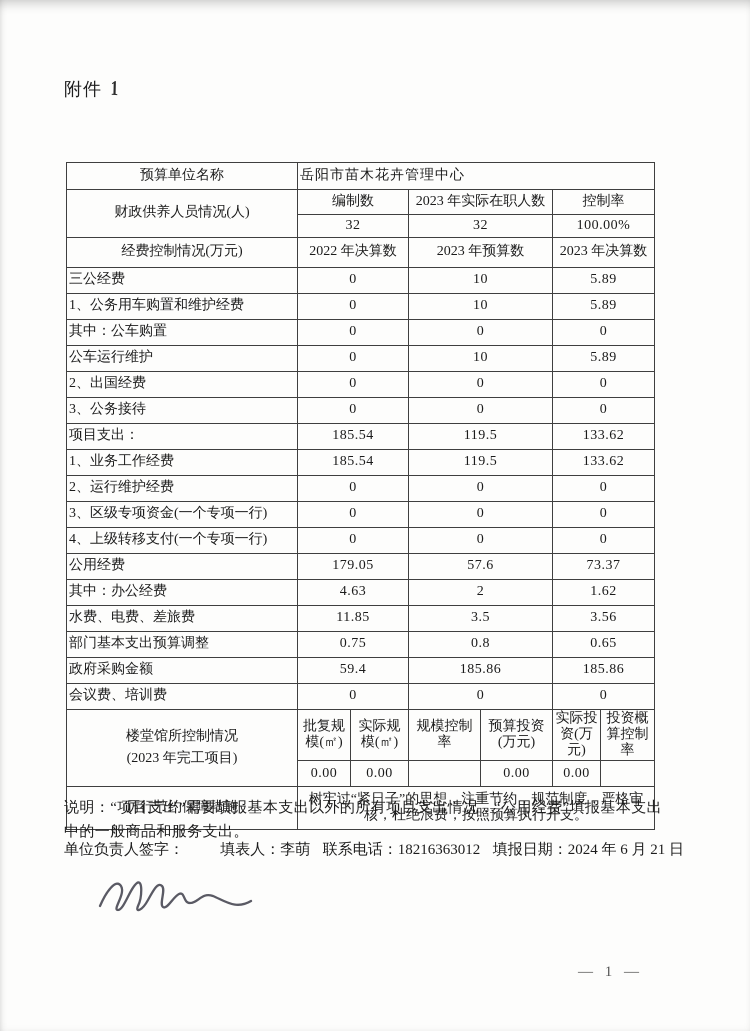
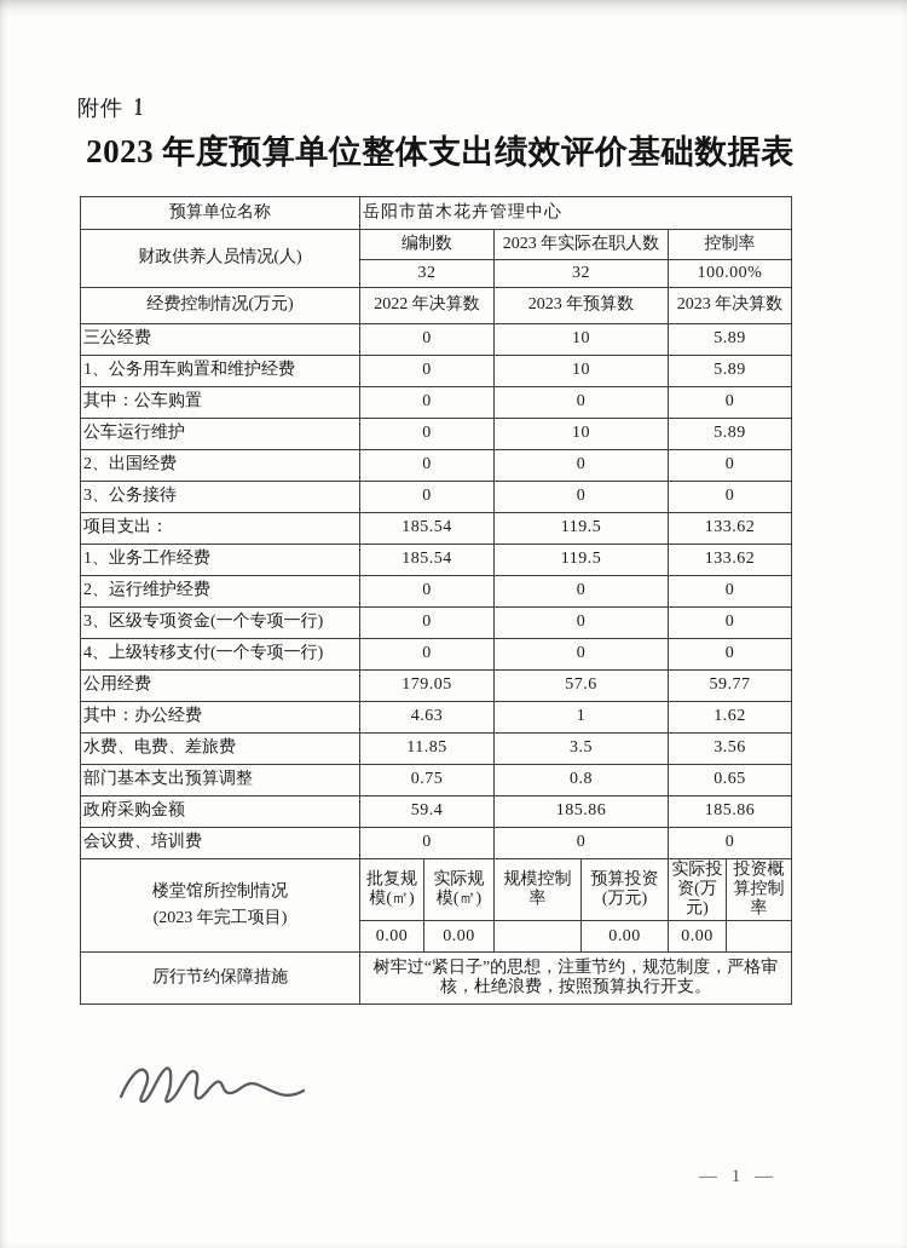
+ 2023 年度预算单位整体支出绩效评价基础数据表
  预算单位名称	岳阳市苗木花卉管理中心
  财政供养人员情况(人)	编制数	2023 年实际在职人数	控制率
  32	32	100.00%
  经费控制情况(万元)	2022 年决算数	2023 年预算数	2023 年决算数
  三公经费	0	10	5.89
  1、公务用车购置和维护经费	0	10	5.89
  其中：公车购置	0	0	0
  公车运行维护	0	10	5.89
  2、出国经费	0	0	0
  3、公务接待	0	0	0
  项目支出：	185.54	119.5	133.62
  1、业务工作经费	185.54	119.5	133.62
  2、运行维护经费	0	0	0
  3、区级专项资金(一个专项一行)	0	0	0
  4、上级转移支付(一个专项一行)	0	0	0
- 公用经费	179.05	57.6	73.37
+ 公用经费	179.05	57.6	59.77
- 其中：办公经费	4.63	2	1.62
+ 其中：办公经费	4.63	1	1.62
  水费、电费、差旅费	11.85	3.5	3.56
  部门基本支出预算调整	0.75	0.8	0.65
  政府采购金额	59.4	185.86	185.86
  会议费、培训费	0	0	0
  楼堂馆所控制情况 (2023 年完工项目)	批复规模(㎡)	实际规模(㎡)	规模控制率	预算投资(万元)	实际投资(万元)	投资概算控制率
  0.00	0.00		0.00	0.00
  厉行节约保障措施	树牢过“紧日子”的思想，注重节约，规范制度，严格审核，杜绝浪费，按照预算执行开支。
- 说明：“项目支出”需要填报基本支出以外的所有项目支出情况，“公用经费”填报基本支出中的一般商品和服务支出。
- 单位负责人签字：
- 填表人：李萌
- 联系电话：18216363012
- 填报日期：2024 年 6 月 21 日
  — 1 —
